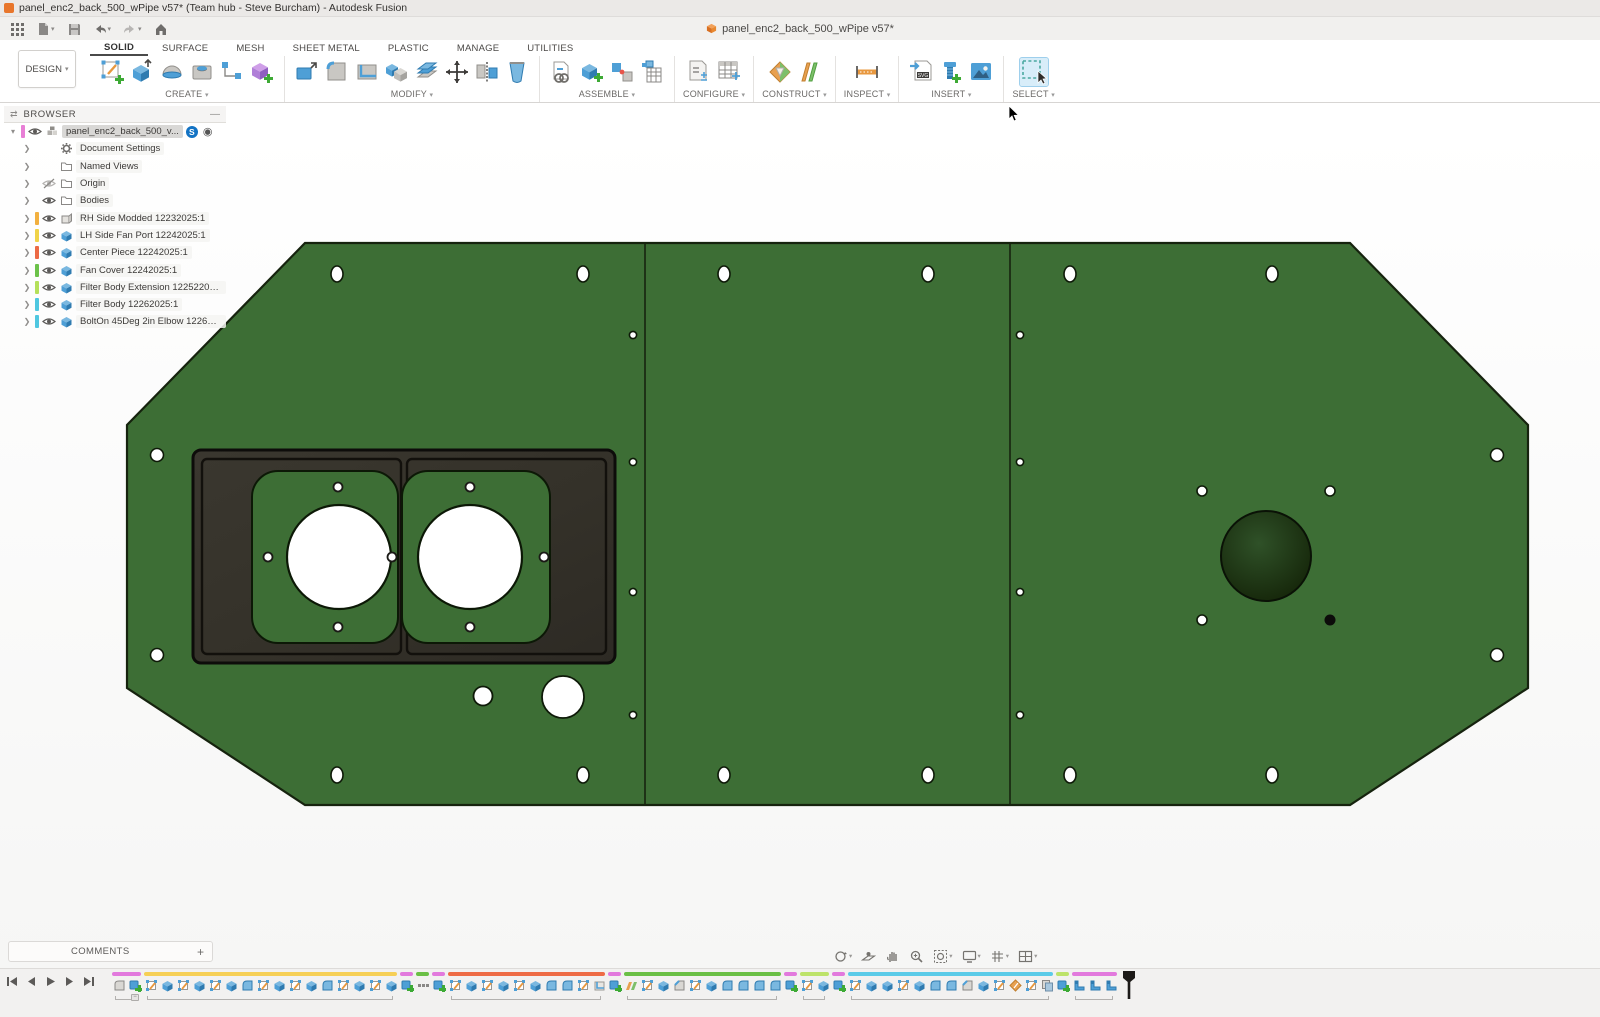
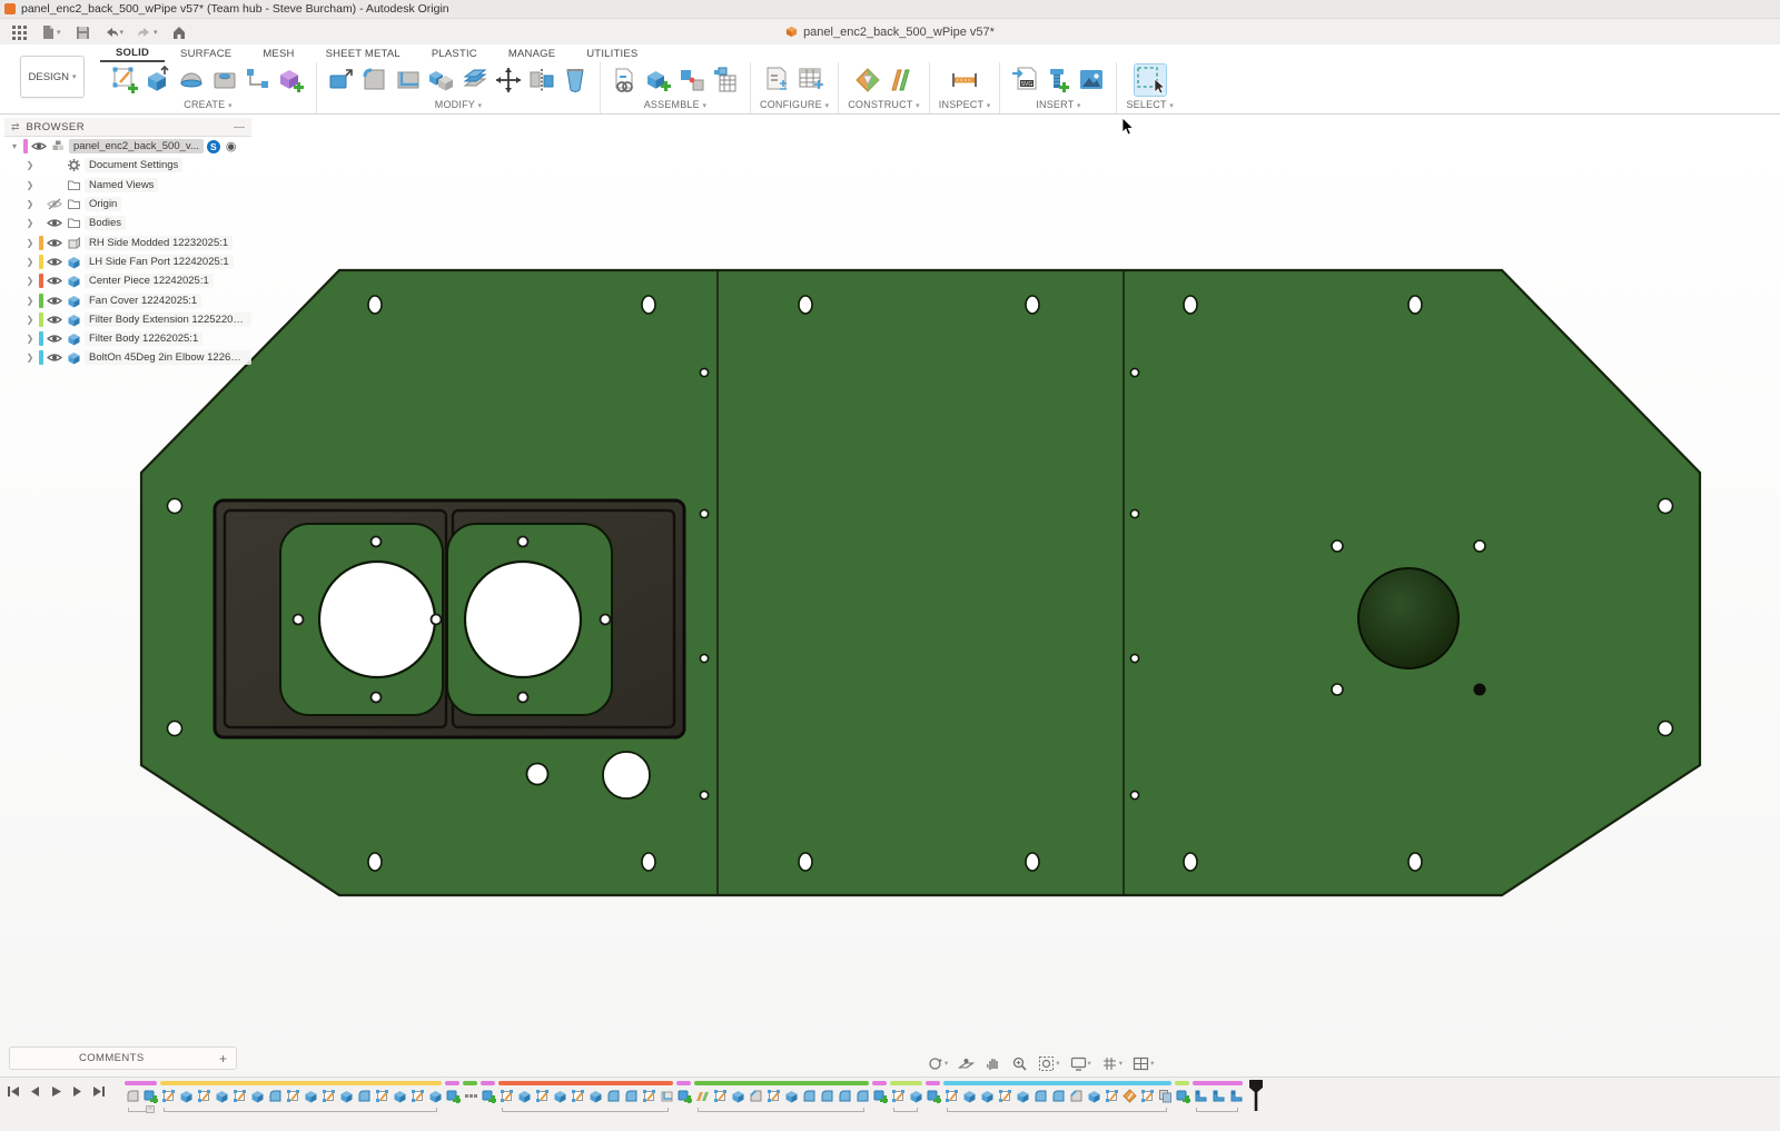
- panel_enc2_back_500_wPipe v57* (Team hub - Steve Burcham) - Autodesk Fusion
+ panel_enc2_back_500_wPipe v57* (Team hub - Steve Burcham) - Autodesk Origin
  panel_enc2_back_500_wPipe v57*
  DESIGN
  SOLID
  SURFACE
  MESH
  SHEET METAL
  PLASTIC
  MANAGE
  UTILITIES
  CREATE
  MODIFY
  ASSEMBLE
  CONFIGURE
  CONSTRUCT
  INSPECT
  INSERT
  SELECT
  ⇄
  BROWSER
  —
  ▾
  panel_enc2_back_500_v...
  S
  ◉
  ❯
  Document Settings
  ❯
  Named Views
  ❯
  Origin
  ❯
  Bodies
  ❯
  RH Side Modded 12232025:1
  ❯
  LH Side Fan Port 12242025:1
  ❯
  Center Piece 12242025:1
  ❯
  Fan Cover 12242025:1
  ❯
  Filter Body Extension 122522025:.
  ❯
  Filter Body 12262025:1
  ❯
  BoltOn 45Deg 2in Elbow 1226202.
  COMMENTS
  +
